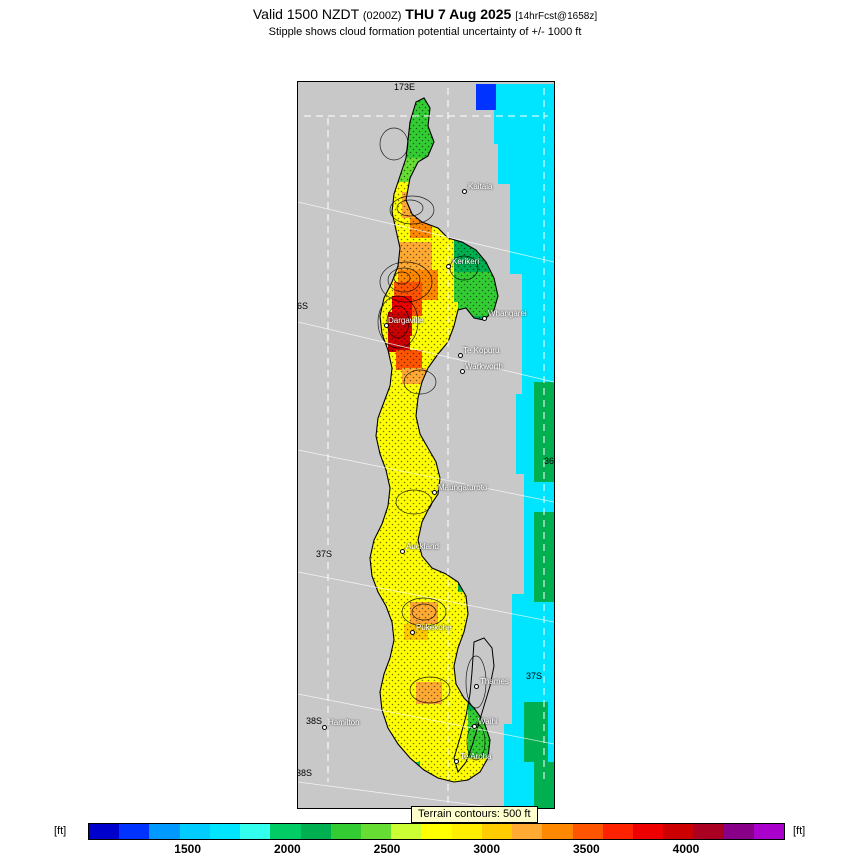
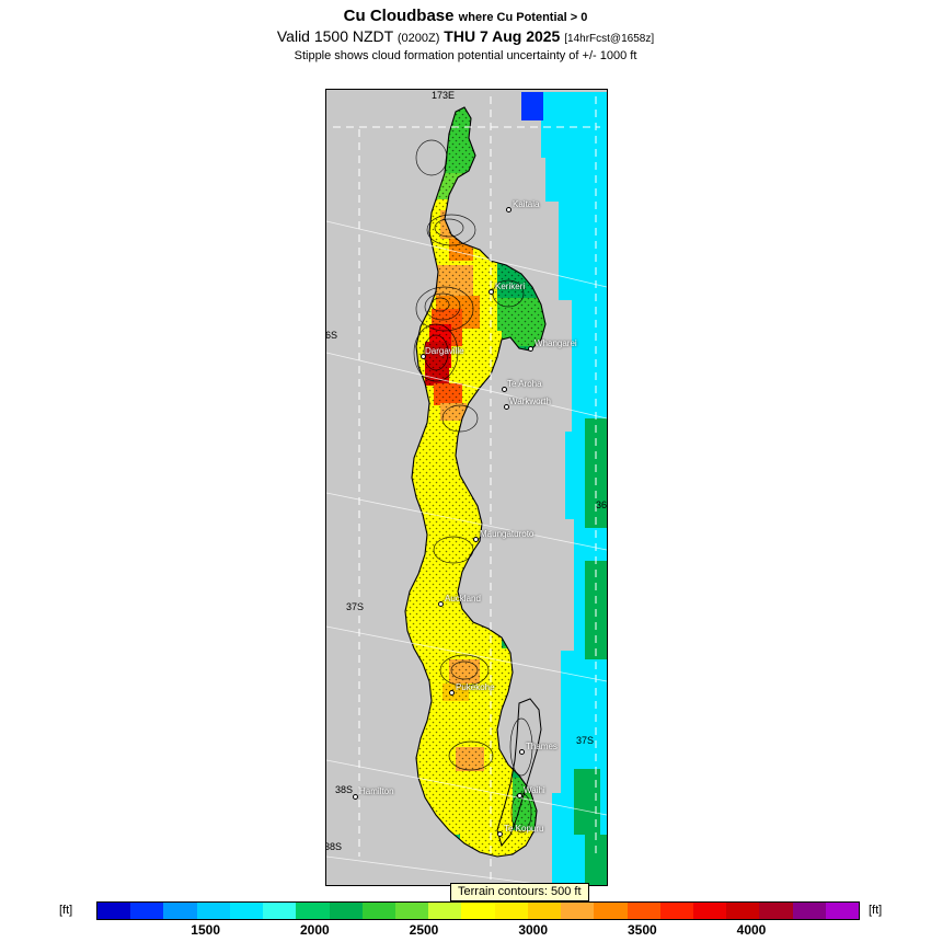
+ Cu Cloudbase where Cu Potential > 0
  Valid 1500 NZDT (0200Z) THU 7 Aug 2025 [14hrFcst@1658z]
  Stipple shows cloud formation potential uncertainty of +/- 1000 ft
  173E
  37S
  37S
  38S
  38S
  Kaitaia
  Kerikeri
  Whangarei
  Dargaville
- Te Kopuru
+ Te Aroha
  Warkworth
  Maungaturoto
  Auckland
  Pukekohe
  Thames
  Waihi
- Te Aroha
+ Te Kopuru
  Hamilton
  Terrain contours: 500 ft
  [ft]
  [ft]
  1500
  2000
  2500
  3000
  3500
  4000
